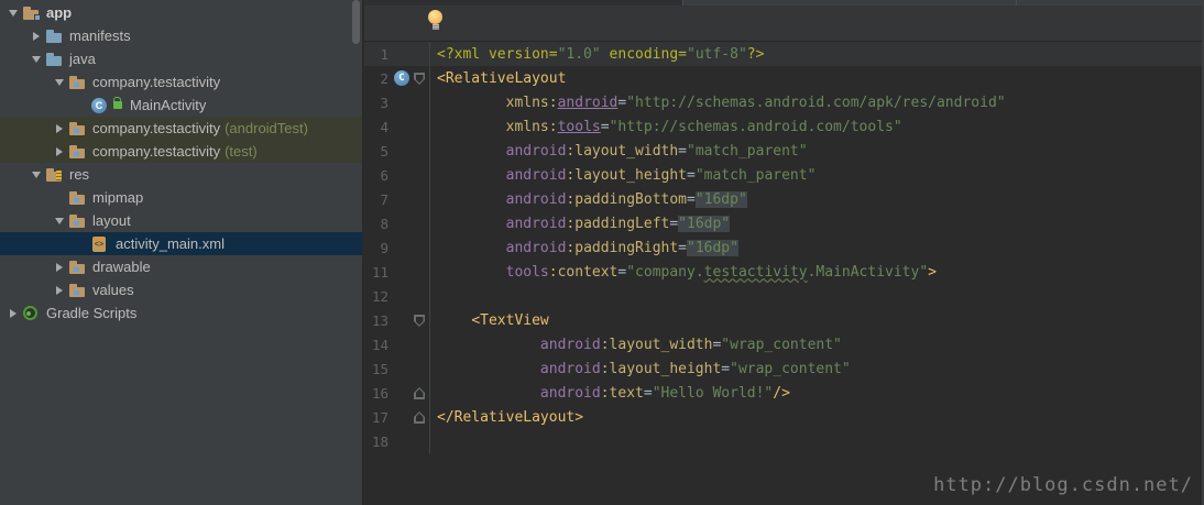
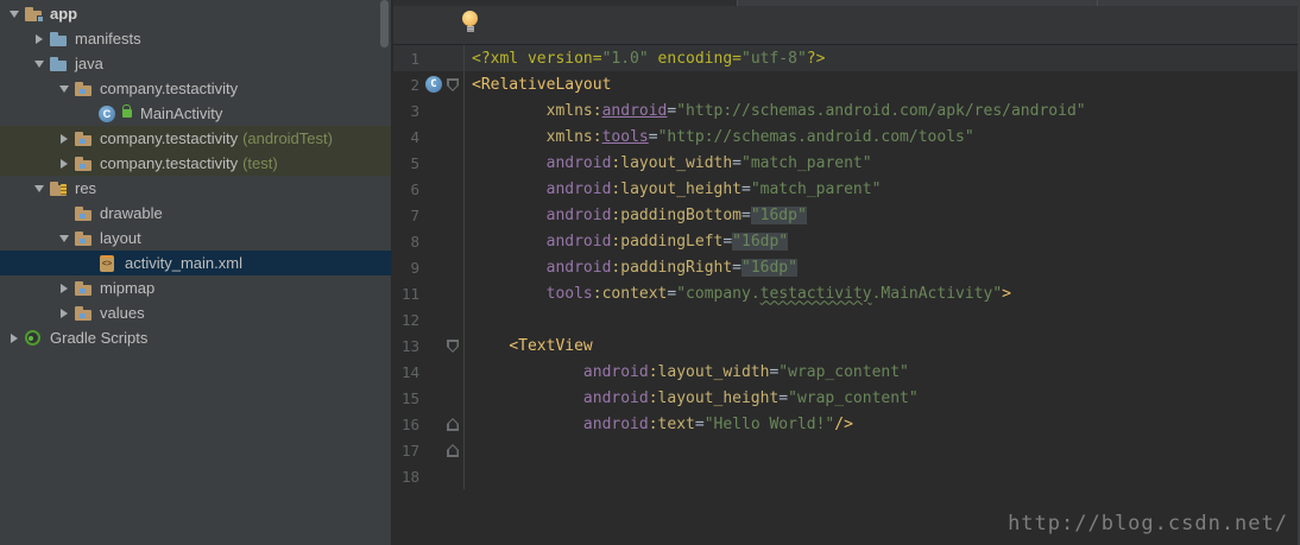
  app
  manifests
  java
  company.testactivity
  C
  MainActivity
  company.testactivity
  (androidTest)
  company.testactivity
  (test)
  res
- mipmap
+ drawable
  layout
  activity_main.xml
- drawable
+ mipmap
  values
  Gradle Scripts
  1
  <?xml version="1.0" encoding="utf-8"?>
  2
  C
  <RelativeLayout
  3
  xmlns:android="http://schemas.android.com/apk/res/android"
  4
  xmlns:tools="http://schemas.android.com/tools"
  5
  android:layout_width="match_parent"
  6
  android:layout_height="match_parent"
  7
  android:paddingBottom="16dp"
  8
  android:paddingLeft="16dp"
  9
  android:paddingRight="16dp"
  11
  tools:context="company.testactivity.MainActivity">
  12
  13
  <TextView
  14
  android:layout_width="wrap_content"
  15
  android:layout_height="wrap_content"
  16
  android:text="Hello World!"/>
  17
- </RelativeLayout>
  18
  http://blog.csdn.net/
